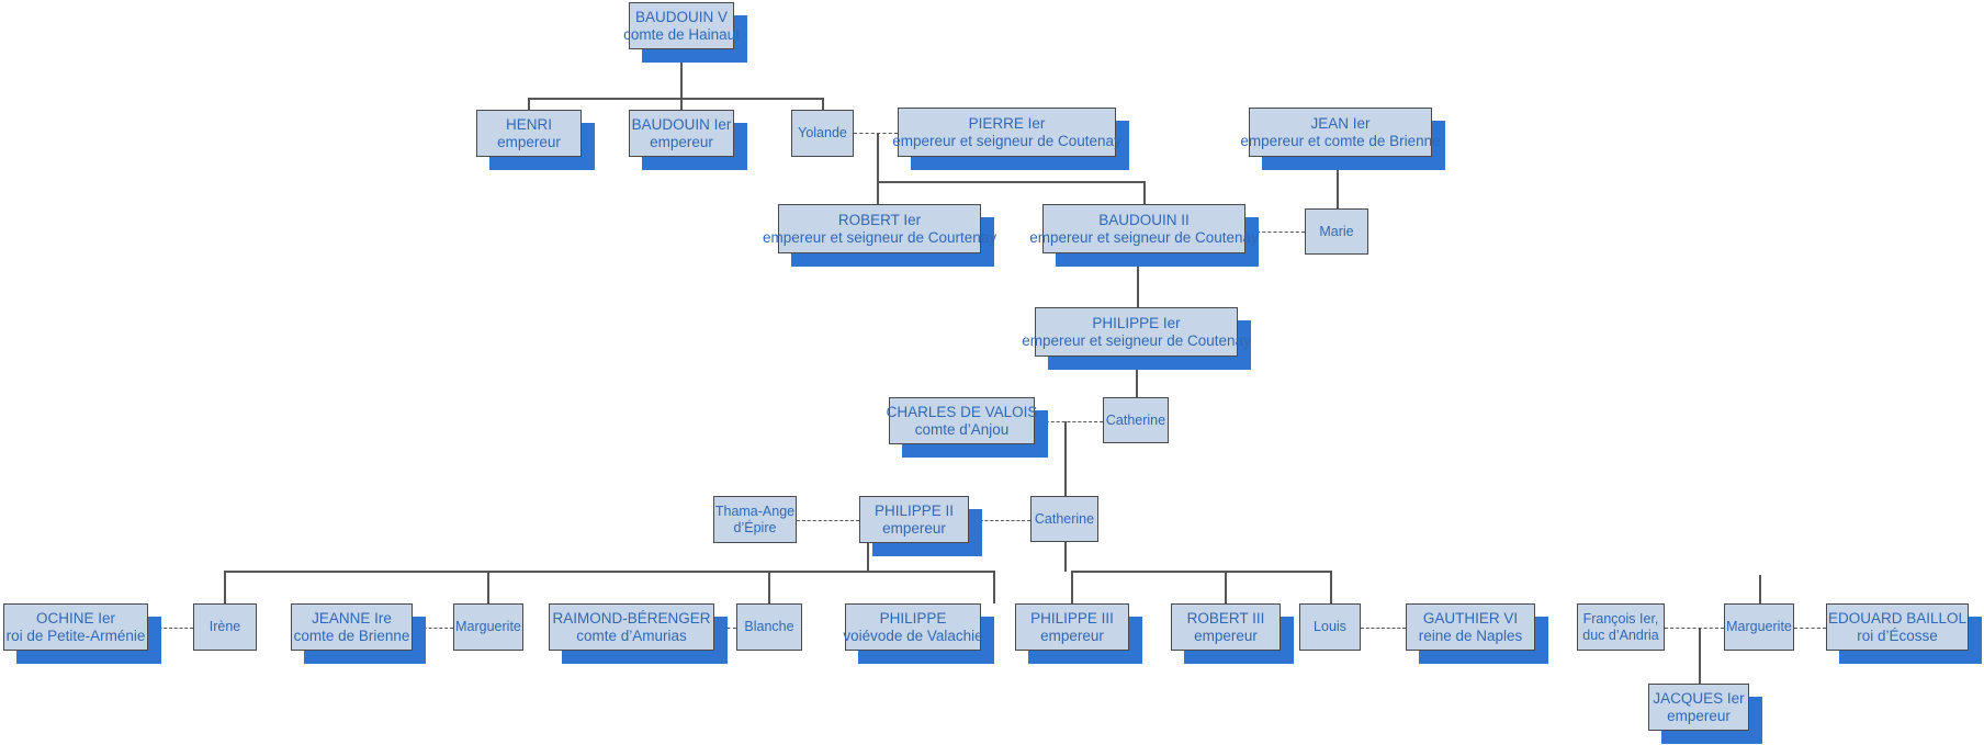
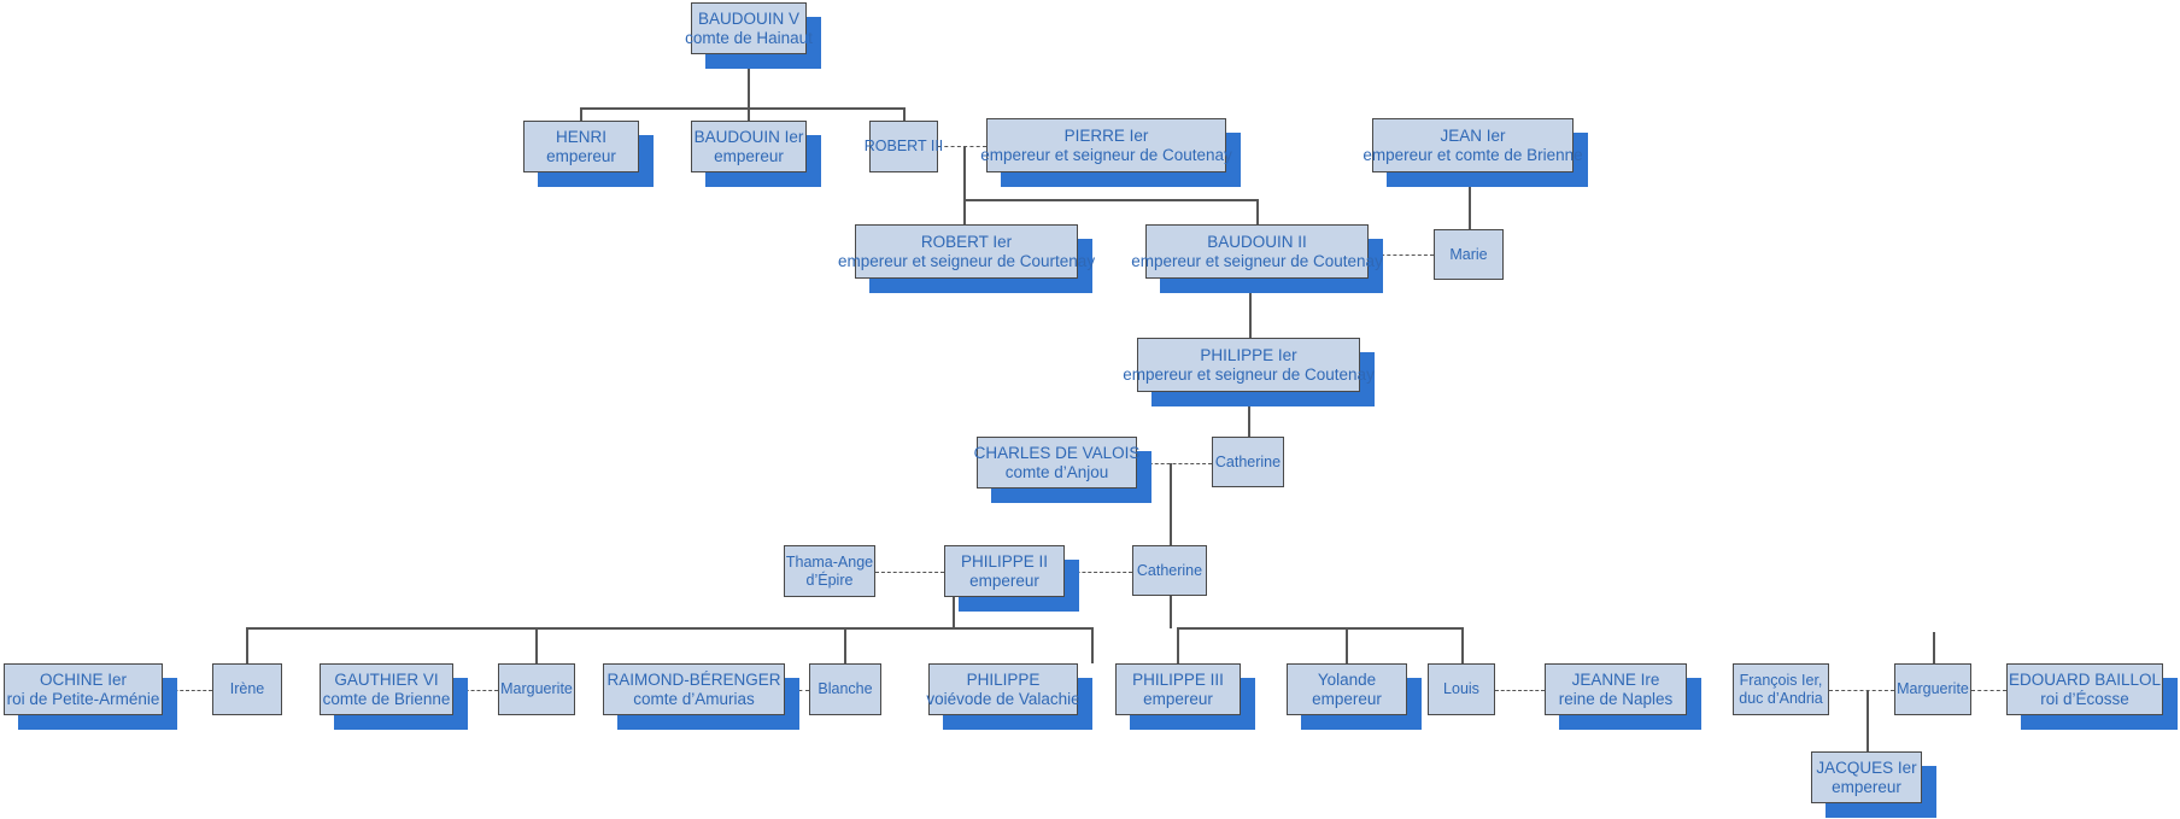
  BAUDOUIN V
  comte de Hainaut
  HENRI
  empereur
  BAUDOUIN Ier
  empereur
- Yolande
+ ROBERT III
  PIERRE Ier
  empereur et seigneur de Coutenay
  JEAN Ier
  empereur et comte de Brienne
  ROBERT Ier
  empereur et seigneur de Courtenay
  BAUDOUIN II
  empereur et seigneur de Coutenay
  Marie
  PHILIPPE Ier
  empereur et seigneur de Coutenay
  CHARLES DE VALOIS
  comte d’Anjou
  Catherine
  Thama-Ange
  d’Épire
  PHILIPPE II
  empereur
  Catherine
  OCHINE Ier
  roi de Petite-Arménie
  Irène
- JEANNE Ire
+ GAUTHIER VI
  comte de Brienne
  Marguerite
  RAIMOND-BÉRENGER
  comte d’Amurias
  Blanche
  PHILIPPE
  voiévode de Valachie
  PHILIPPE III
  empereur
- ROBERT III
+ Yolande
  empereur
  Louis
- GAUTHIER VI
+ JEANNE Ire
  reine de Naples
  François Ier,
  duc d’Andria
  Marguerite
  EDOUARD BAILLOL
  roi d’Écosse
  JACQUES Ier
  empereur
